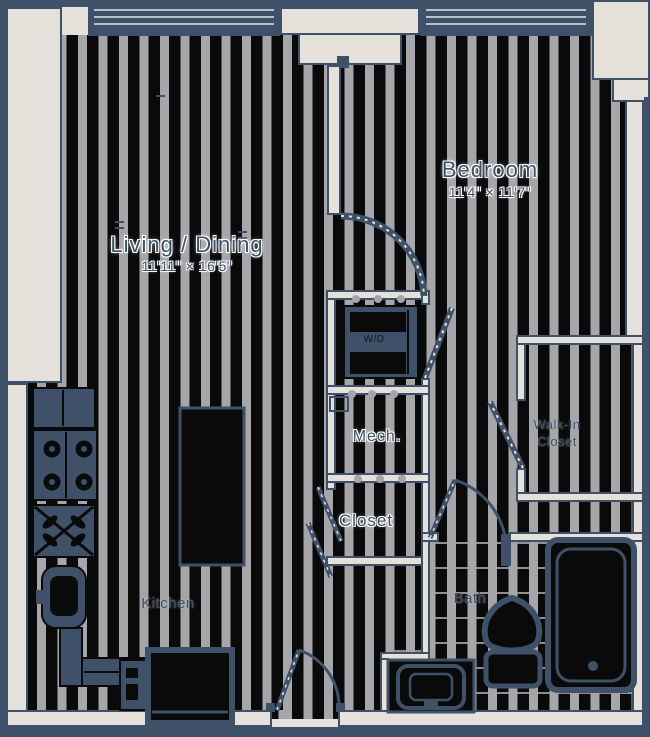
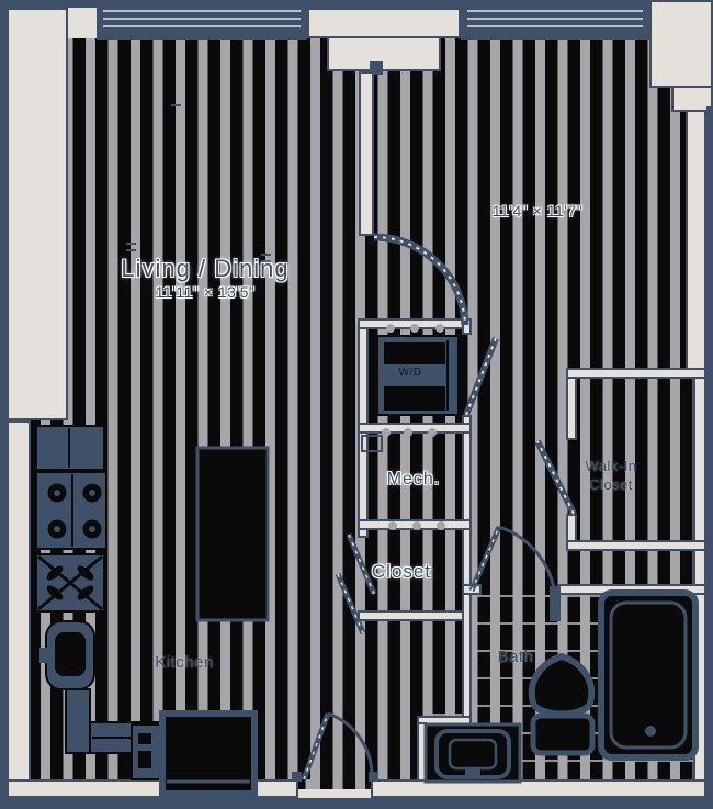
  Living / Dining
- 11'11" × 16'5"
+ 11'11" × 13'5"
- Bedroom
  11'4" × 11'7"
  Mech.
  Closet
  Walk-In
  Closet
  Kitchen
  Bath
  W/D
